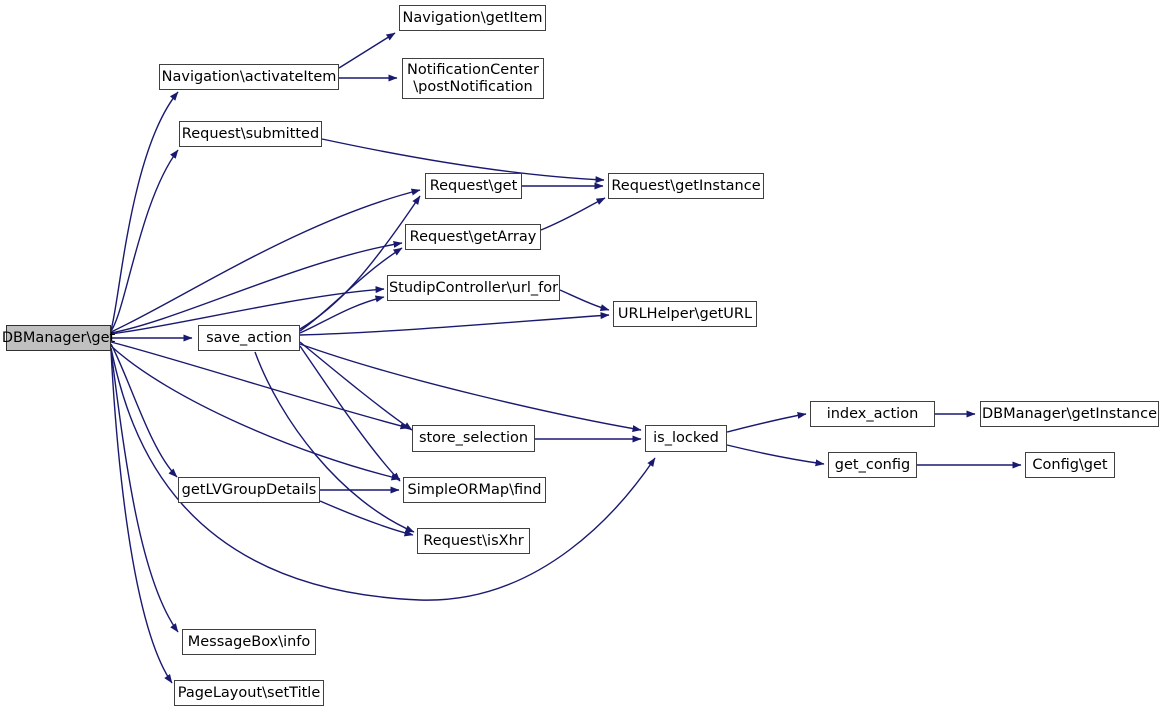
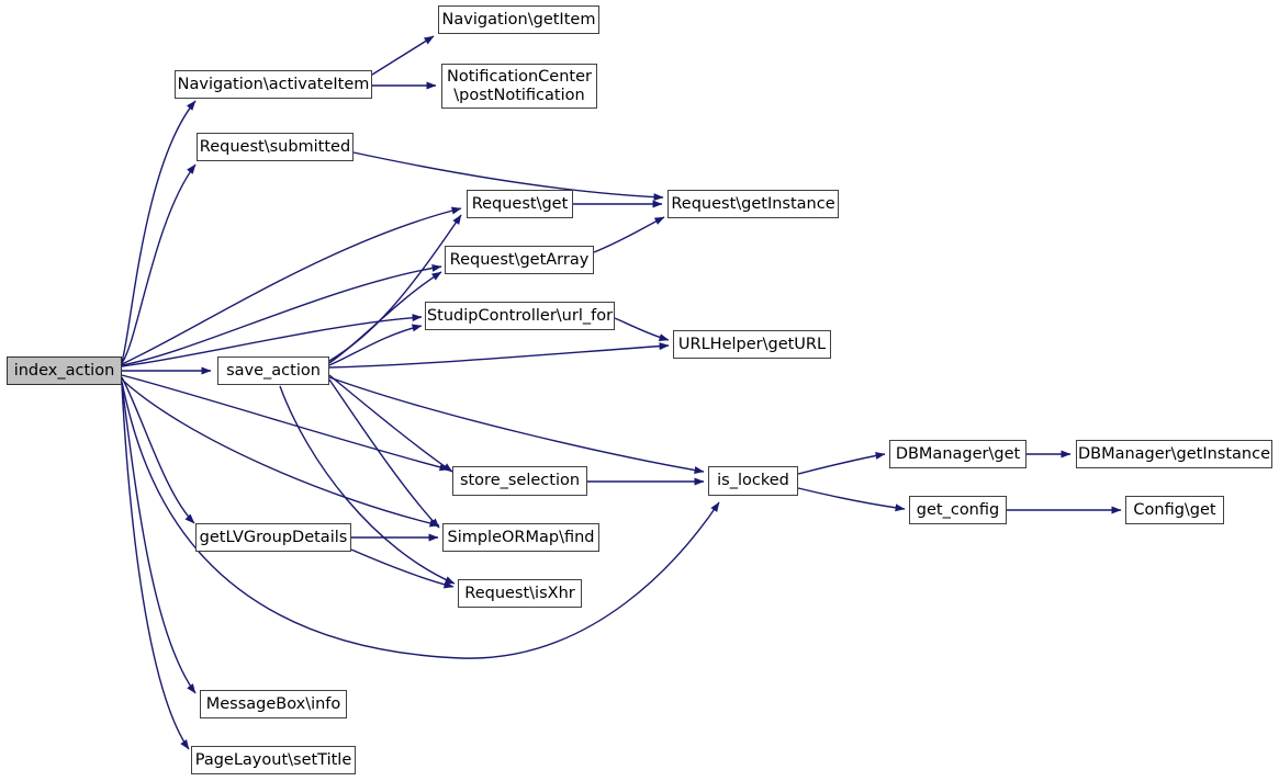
- DBManager\get
+ index_action
  Navigation\activateItem
  Navigation\getItem
  NotificationCenter
  \postNotification
  Request\submitted
  Request\get
  Request\getInstance
  Request\getArray
  StudipController\url_for
  URLHelper\getURL
  save_action
  store_selection
  is_locked
- index_action
+ DBManager\get
  DBManager\getInstance
  get_config
  Config\get
  getLVGroupDetails
  SimpleORMap\find
  Request\isXhr
  MessageBox\info
  PageLayout\setTitle
